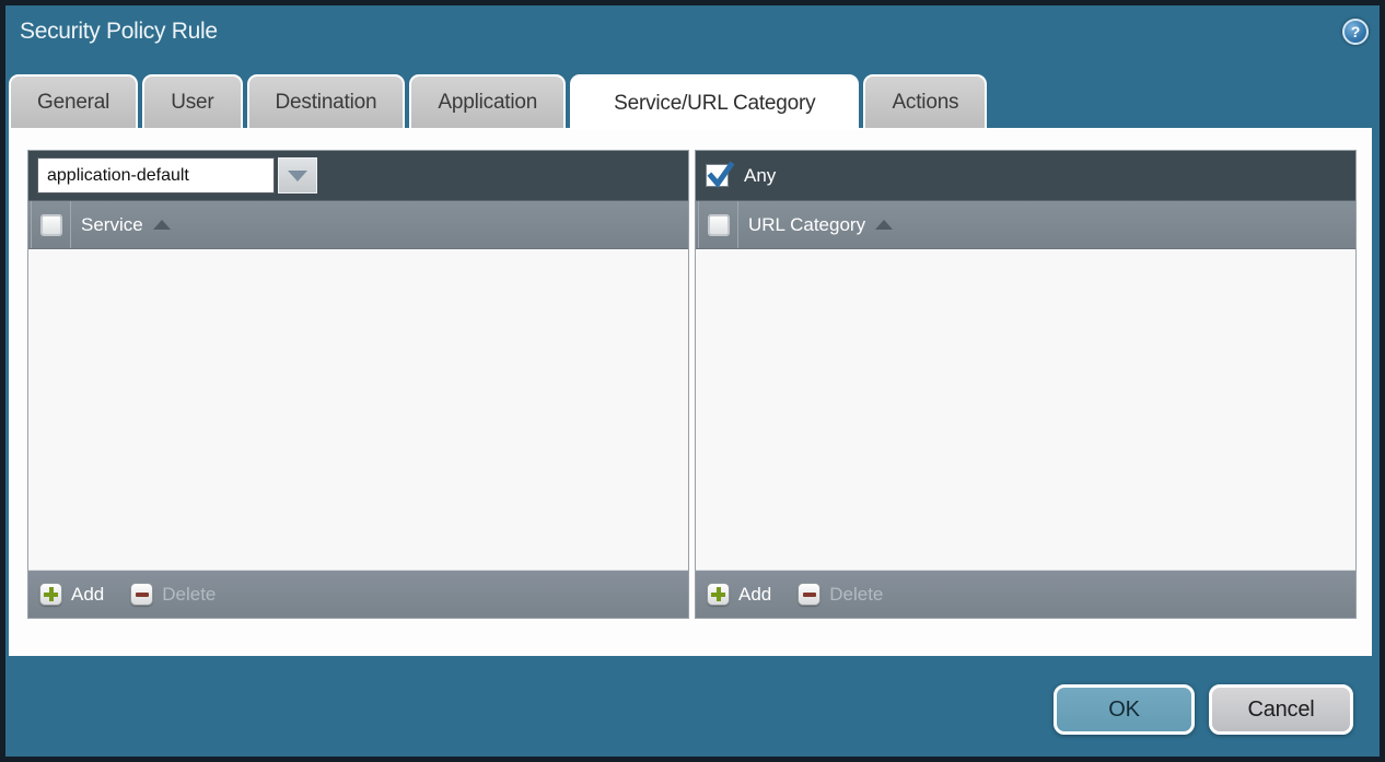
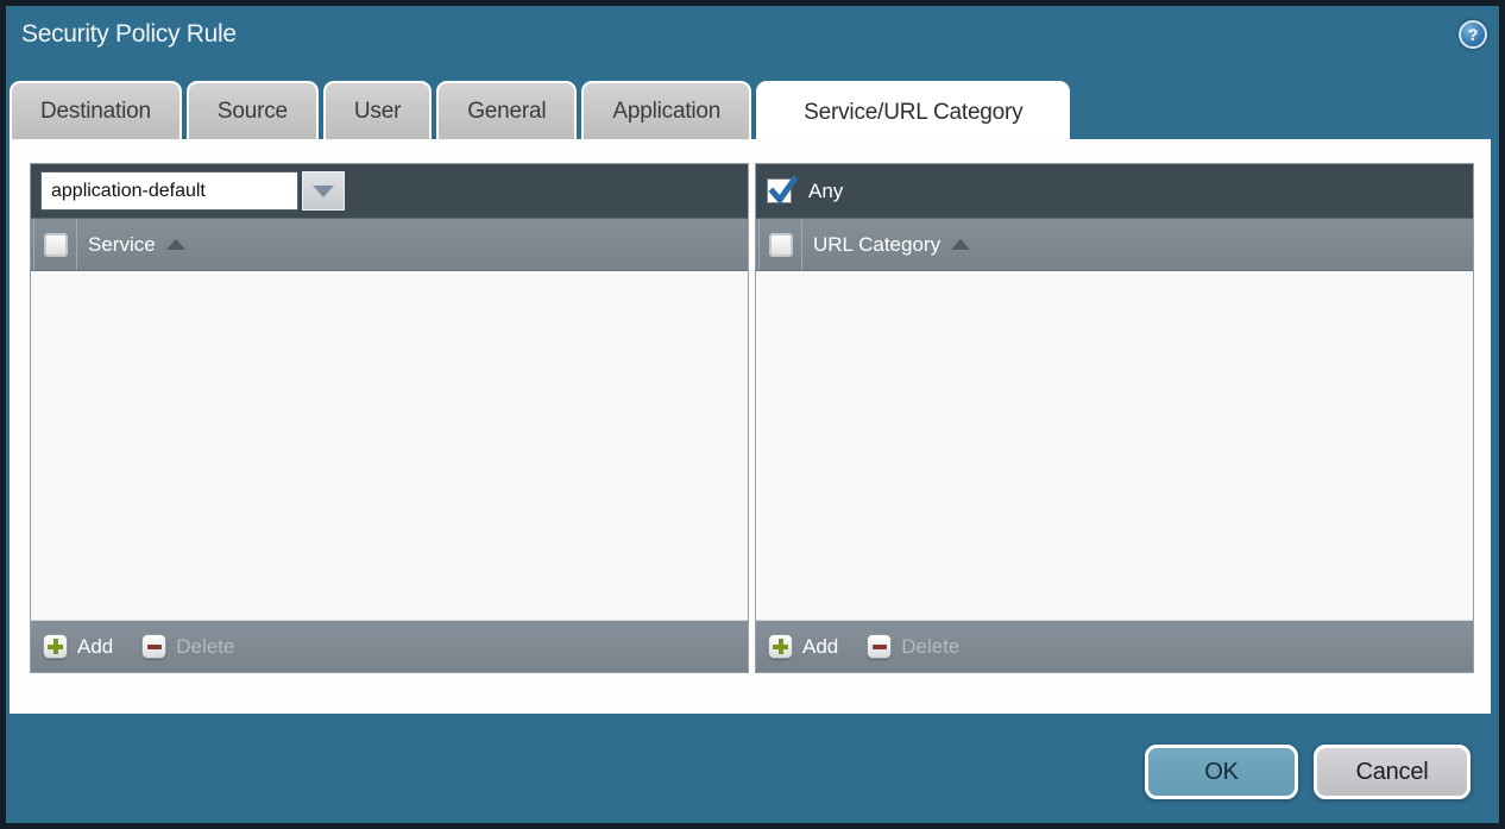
  Security Policy Rule
  ?
- General
+ Destination
+ Source
  User
- Destination
+ General
  Application
  Service/URL Category
- Actions
  application-default
  Service
  Add
  Delete
  Any
  URL Category
  Add
  Delete
  OK
  Cancel
